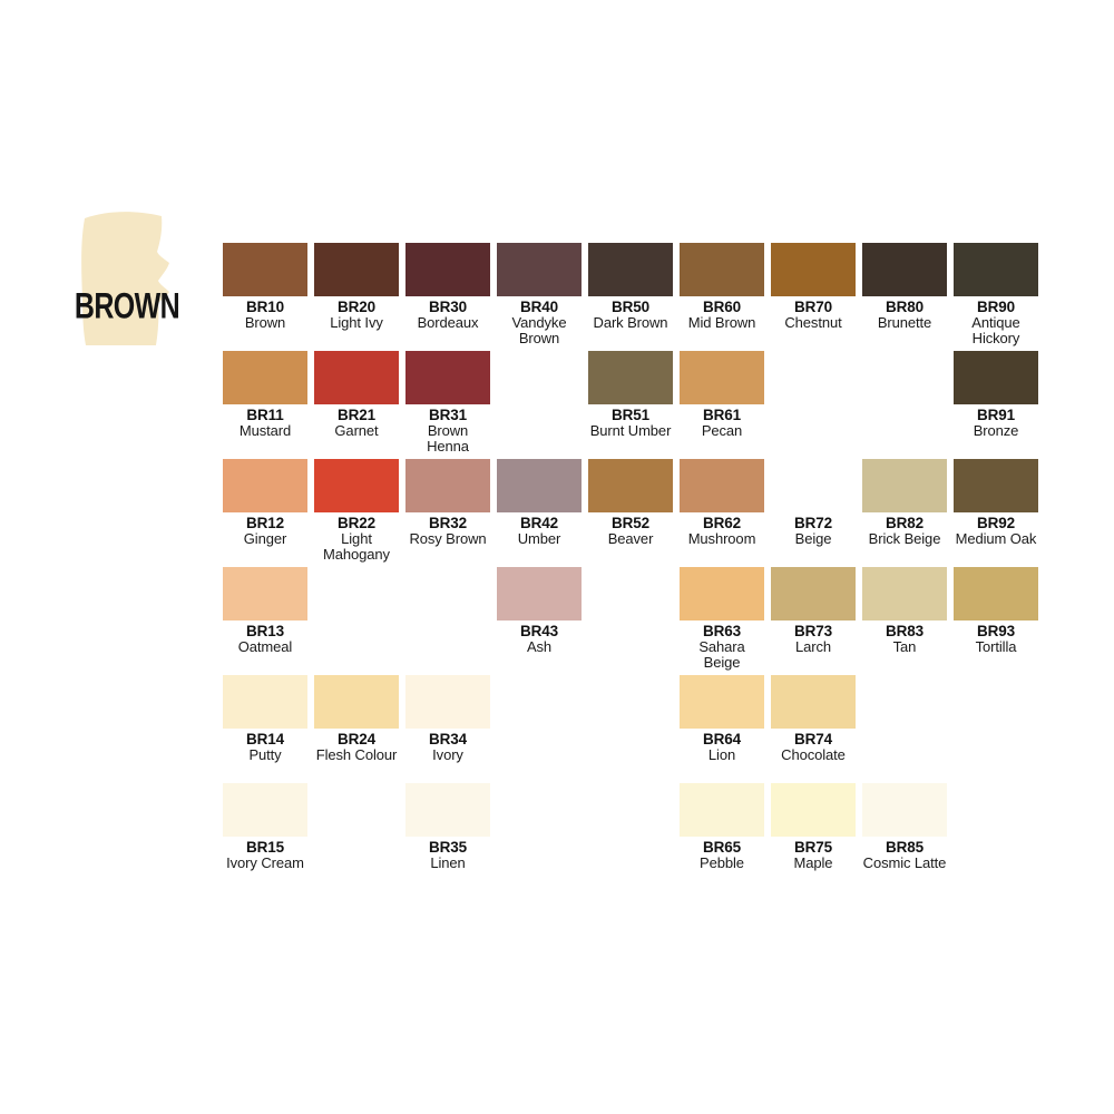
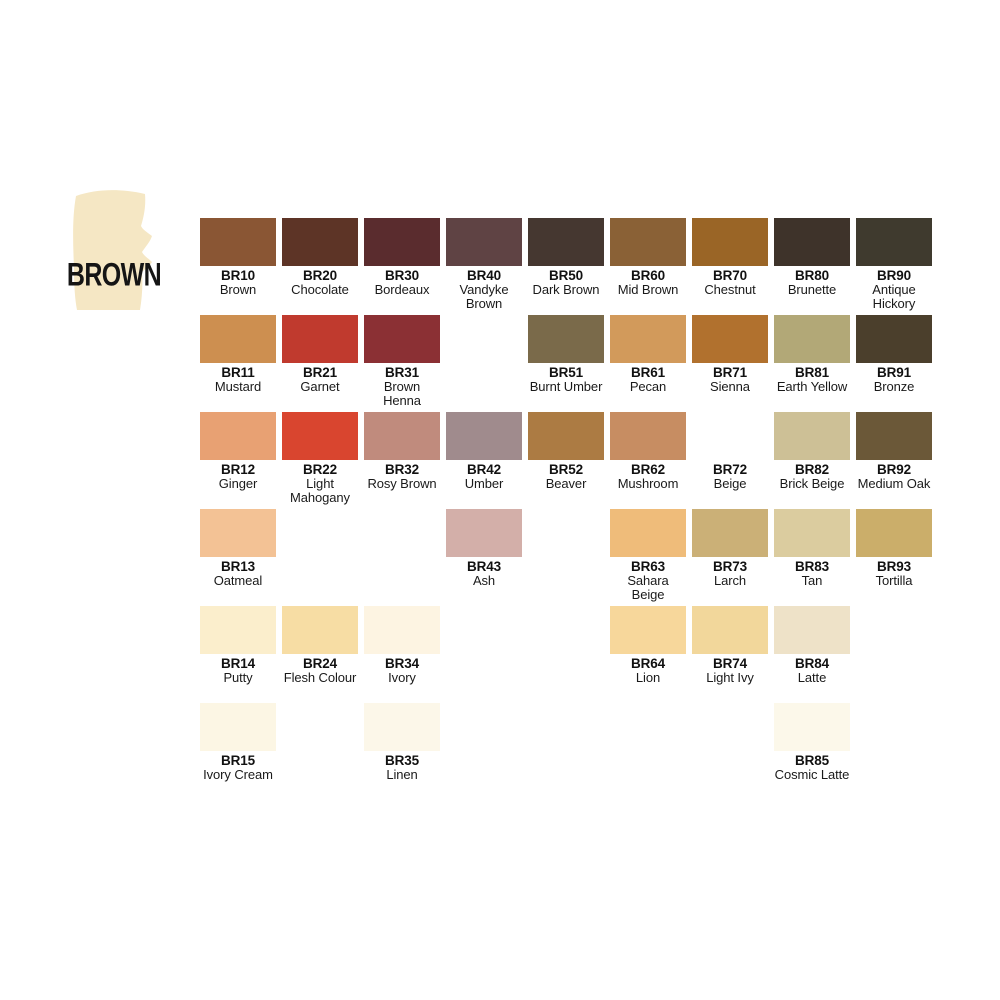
  BROWN
  BR10
  Brown
  BR20
- Light Ivy
+ Chocolate
  BR30
  Bordeaux
  BR40
  Vandyke Brown
  BR50
  Dark Brown
  BR60
  Mid Brown
  BR70
  Chestnut
  BR80
  Brunette
  BR90
  Antique Hickory
  BR11
  Mustard
  BR21
  Garnet
  BR31
  Brown Henna
  BR51
  Burnt Umber
  BR61
  Pecan
+ BR71
+ Sienna
+ BR81
+ Earth Yellow
  BR91
  Bronze
  BR12
  Ginger
  BR22
  Light Mahogany
  BR32
  Rosy Brown
  BR42
  Umber
  BR52
  Beaver
  BR62
  Mushroom
  BR72
  Beige
  BR82
  Brick Beige
  BR92
  Medium Oak
  BR13
  Oatmeal
  BR43
  Ash
  BR63
  Sahara Beige
  BR73
  Larch
  BR83
  Tan
  BR93
  Tortilla
  BR14
  Putty
  BR24
  Flesh Colour
  BR34
  Ivory
  BR64
  Lion
  BR74
- Chocolate
+ Light Ivy
+ BR84
+ Latte
  BR15
  Ivory Cream
  BR35
  Linen
- BR65
- Pebble
- BR75
- Maple
  BR85
  Cosmic Latte
